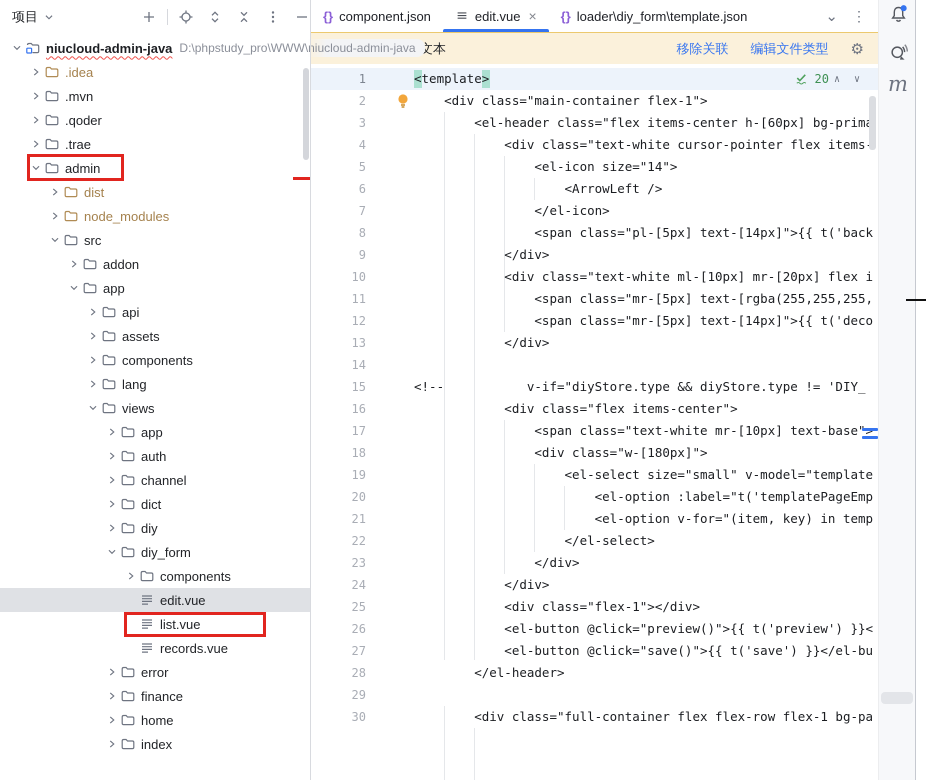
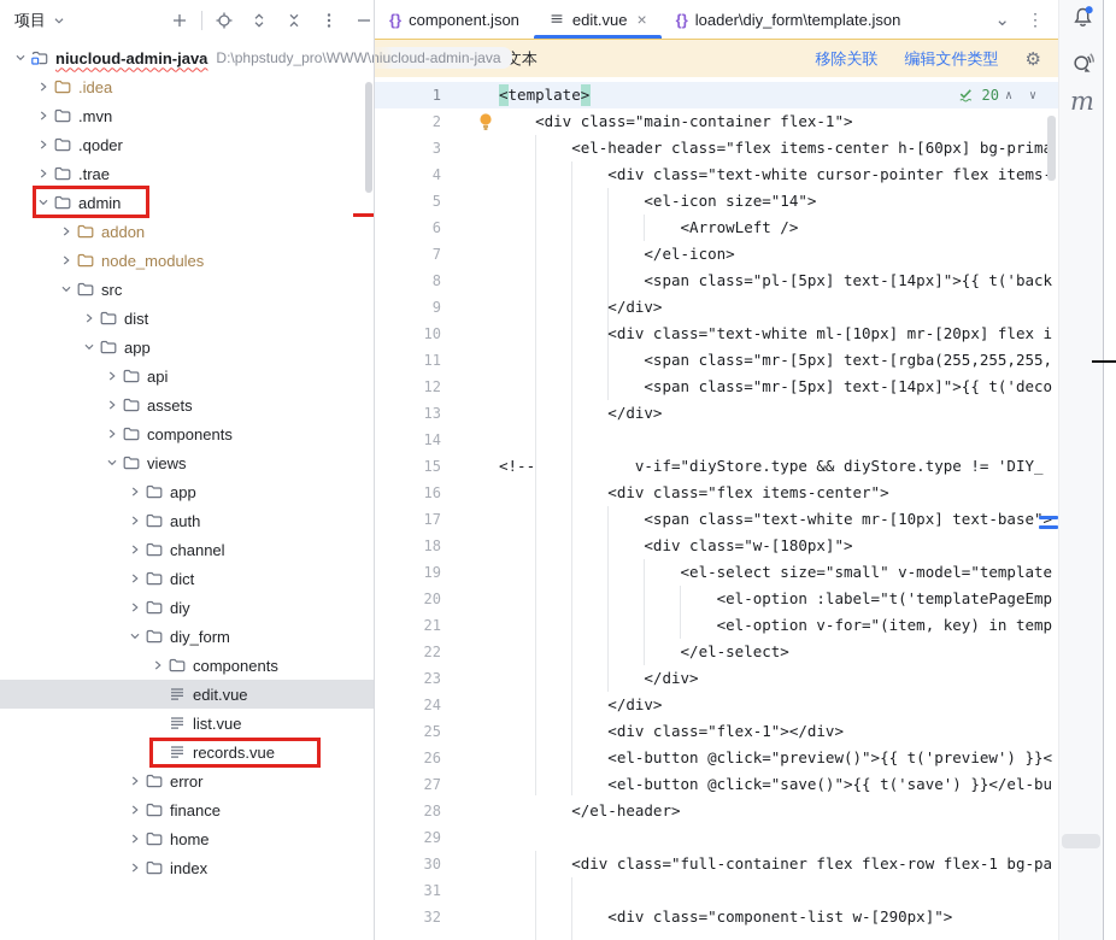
  项目
  niucloud-admin-java
  D:\phpstudy_pro\WWW\niucloud-admin-java
  .idea
  .mvn
  .qoder
  .trae
  admin
- dist
+ addon
  node_modules
  src
- addon
+ dist
  app
  api
  assets
  components
- lang
  views
  app
  auth
  channel
  dict
  diy
  diy_form
  components
  edit.vue
  list.vue
  records.vue
  error
  finance
  home
  index
  {}
  component.json
  edit.vue
  ×
  {}
  loader\diy_form\template.json
  ⌄
  ⋮
  移除关联
  编辑文件类型
  ⚙
  1
  <template>
  2
  <div class="main-container flex-1">
  3
  <el-header class="flex items-center h-[60px] bg-prim
  4
  <div class="text-white cursor-pointer flex items
  5
  <el-icon size="14">
  6
  <ArrowLeft />
  7
  </el-icon>
  8
  <span class="pl-[5px] text-[14px]">{{ t('back
  9
  </div>
  10
  <div class="text-white ml-[10px] mr-[20px] flex i
  11
  <span class="mr-[5px] text-[rgba(255,255,255,
  12
  <span class="mr-[5px] text-[14px]">{{ t('deco
  13
  </div>
  14
  15
  <!-- v-if="diyStore.type && diyStore.type != 'DIY_
  16
  <div class="flex items-center">
  17
  <span class="text-white mr-[10px] text-base
  18
  <div class="w-[180px]">
  19
  <el-select size="small" v-model="template
  20
  <el-option :label="t('templatePageEmp
  21
  <el-option v-for="(item, key) in temp
  22
  </el-select>
  23
  </div>
  24
  </div>
  25
  <div class="flex-1"></div>
  26
  <el-button @click="preview()">{{ t('preview') }}<
  27
  <el-button @click="save()">{{ t('save') }}</el-bu
  28
  </el-header>
  29
  30
  <div class="full-container flex flex-row flex-1 bg-pa
+ 31
+ 32
+ <div class="component-list w-[290px]">
  20
  ∧ ∨
  m
